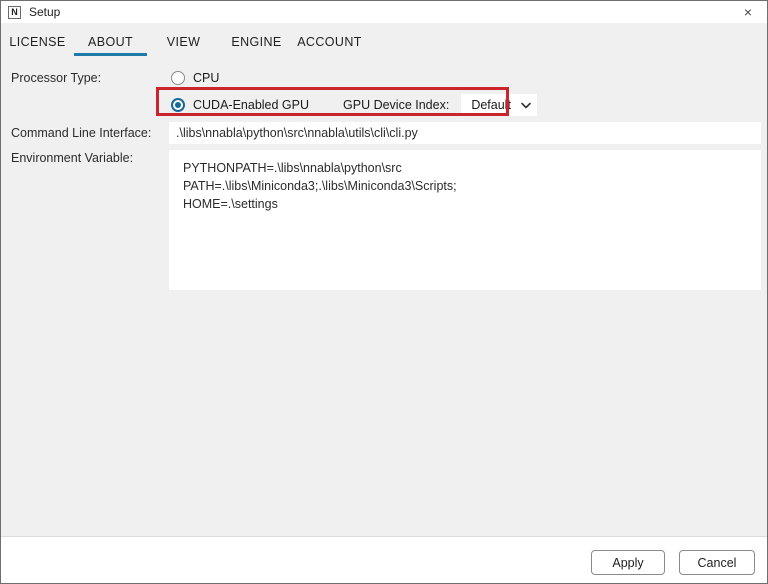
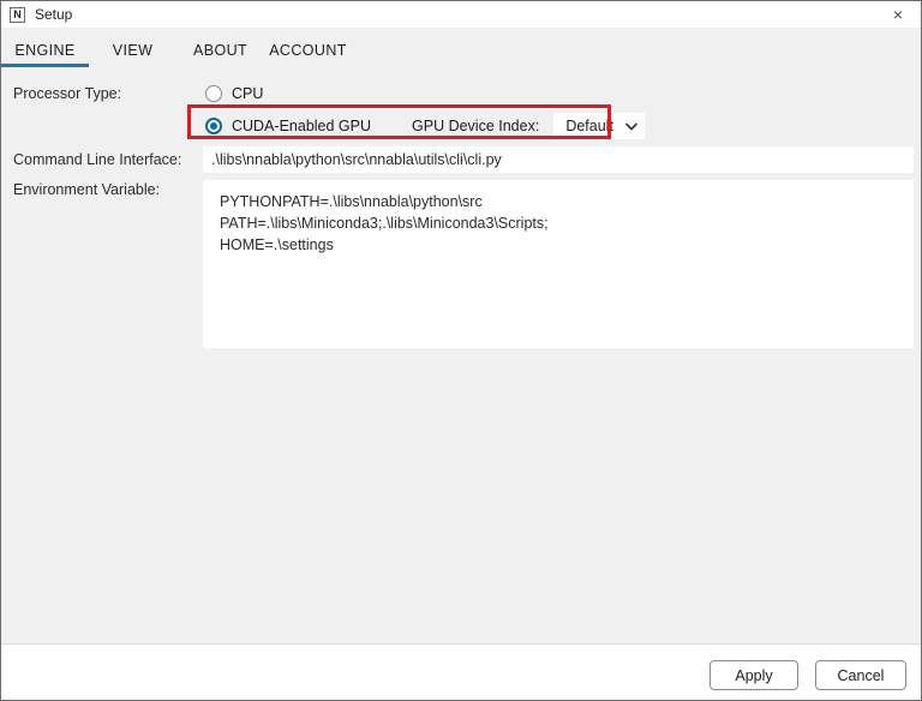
  N
  Setup
  ×
- LICENSE
- ABOUT
+ ENGINE
  VIEW
- ENGINE
+ ABOUT
  ACCOUNT
  Processor Type:
  CPU
  CUDA-Enabled GPU
  GPU Device Index:
  Default
  Command Line Interface:
  .\libs\nnabla\python\src\nnabla\utils\cli\cli.py
  Environment Variable:
  PYTHONPATH=.\libs\nnabla\python\src
  PATH=.\libs\Miniconda3;.\libs\Miniconda3\Scripts;
  HOME=.\settings
  Apply
  Cancel
